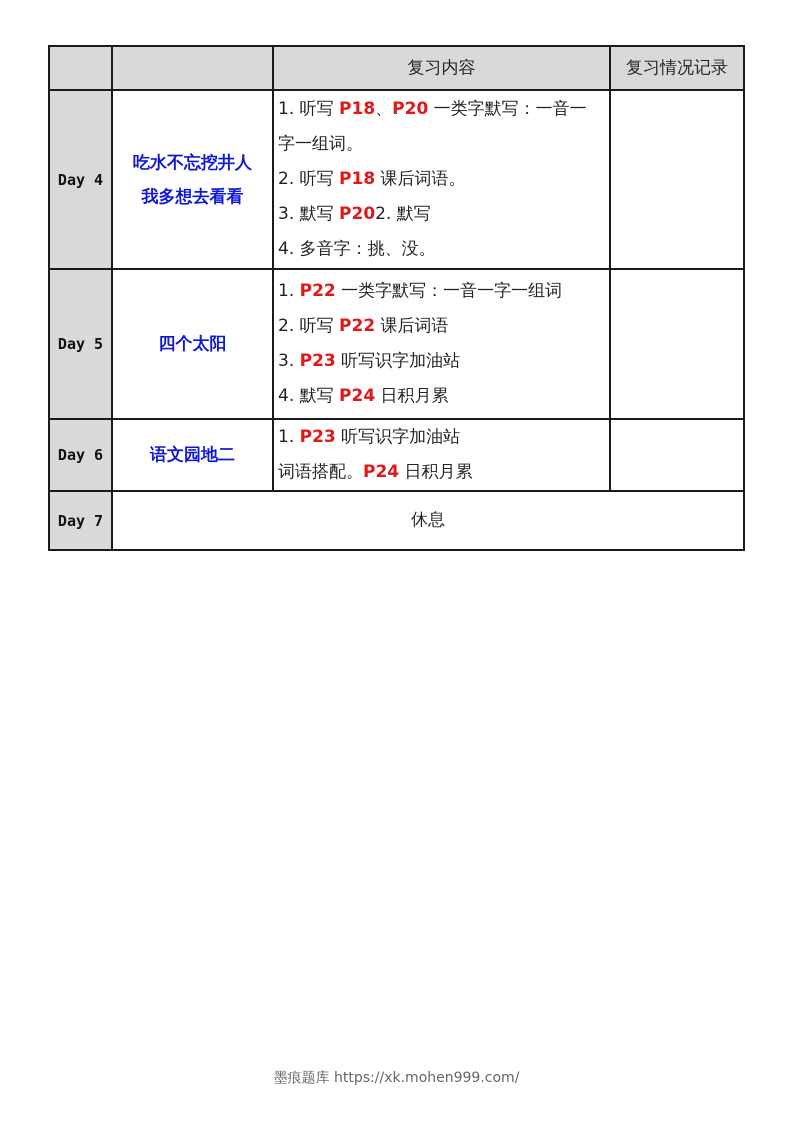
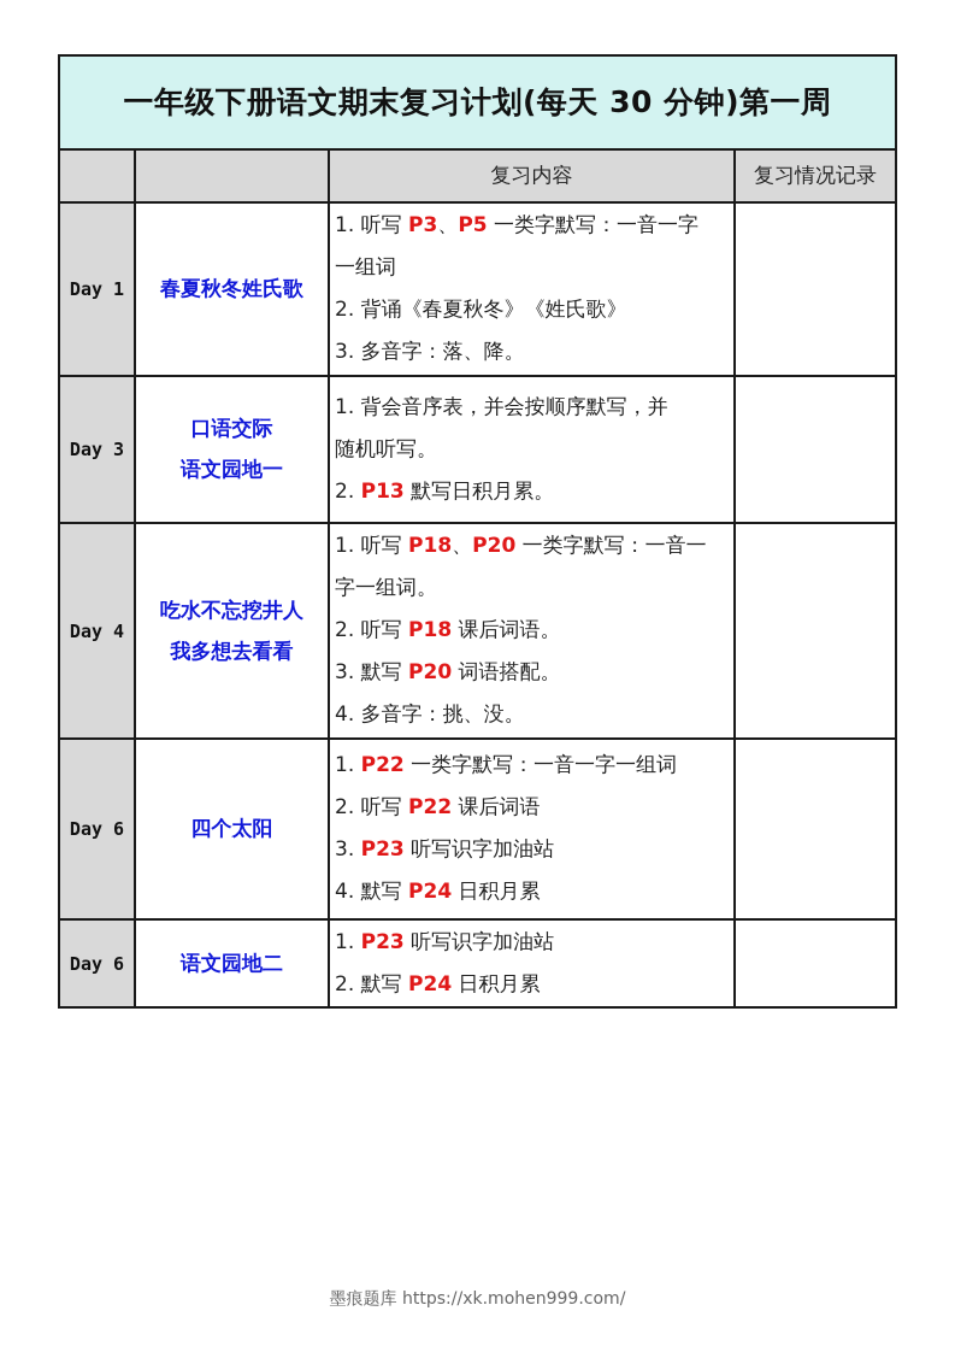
+ 一年级下册语文期末复习计划(每天 30 分钟)第一周
  		复习内容	复习情况记录
+ Day 1	春夏秋冬姓氏歌	1. 听写 P3、P5 一类字默写：一音一字一组词2. 背诵《春夏秋冬》《姓氏歌》3. 多音字：落、降。
+ Day 3	口语交际语文园地一	1. 背会音序表，并会按顺序默写，并随机听写。2. P13 默写日积月累。
- Day 4	吃水不忘挖井人我多想去看看	1. 听写 P18、P20 一类字默写：一音一字一组词。2. 听写 P18 课后词语。3. 默写 P202. 默写 4. 多音字：挑、没。
+ Day 4	吃水不忘挖井人我多想去看看	1. 听写 P18、P20 一类字默写：一音一字一组词。2. 听写 P18 课后词语。3. 默写 P20 词语搭配。4. 多音字：挑、没。
- Day 5	四个太阳	1. P22 一类字默写：一音一字一组词2. 听写 P22 课后词语3. P23 听写识字加油站4. 默写 P24 日积月累
+ Day 6	四个太阳	1. P22 一类字默写：一音一字一组词2. 听写 P22 课后词语3. P23 听写识字加油站4. 默写 P24 日积月累
- Day 6	语文园地二	1. P23 听写识字加油站 词语搭配。P24 日积月累
+ Day 6	语文园地二	1. P23 听写识字加油站2. 默写 P24 日积月累
- Day 7	休息
  墨痕题库 https://xk.mohen999.com/
